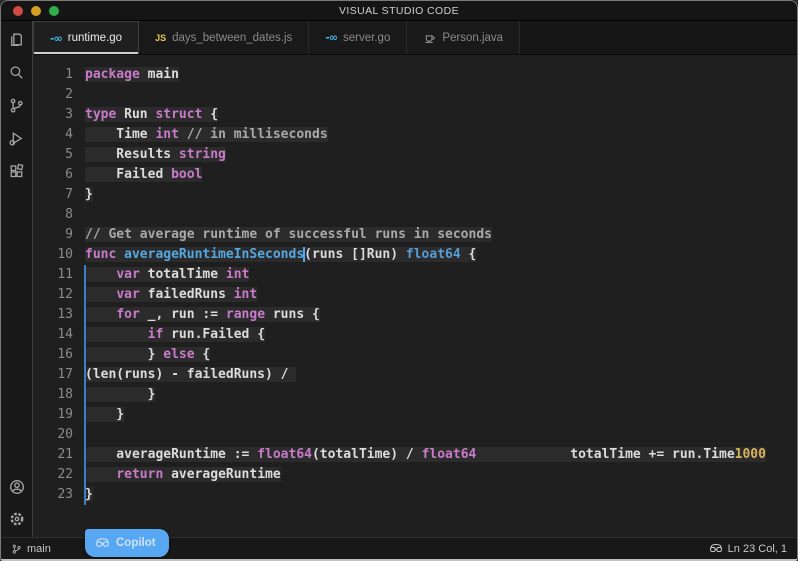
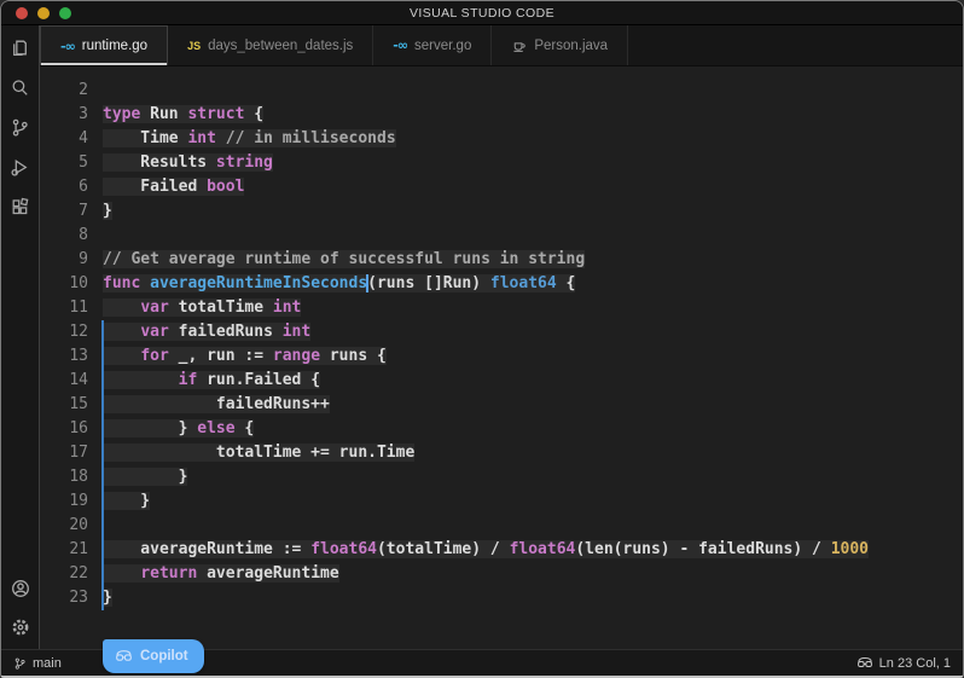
  VISUAL STUDIO CODE
  -∞
  runtime.go
  JS
  days_between_dates.js
  -∞
  server.go
  Person.java
- 1 package main
  2
  3 type Run struct {
  4 Time int // in milliseconds
  5 Results string
  6 Failed bool
  7 }
  8
- 9 // Get average runtime of successful runs in seconds
+ 9 // Get average runtime of successful runs in string
  10 func averageRuntimeInSeconds(runs []Run) float64 {
  11 var totalTime int
  12 var failedRuns int
  13 for _, run := range runs {
  14 if run.Failed {
+ 15 failedRuns++
  16 } else {
- 17 (len(runs) - failedRuns) /
+ 17 totalTime += run.Time
  18 }
  19 }
  20
- 21 averageRuntime := float64(totalTime) / float64 totalTime += run.Time1000
+ 21 averageRuntime := float64(totalTime) / float64(len(runs) - failedRuns) / 1000
  22 return averageRuntime
  23 }
  Copilot
  main
  Ln 23 Col, 1
